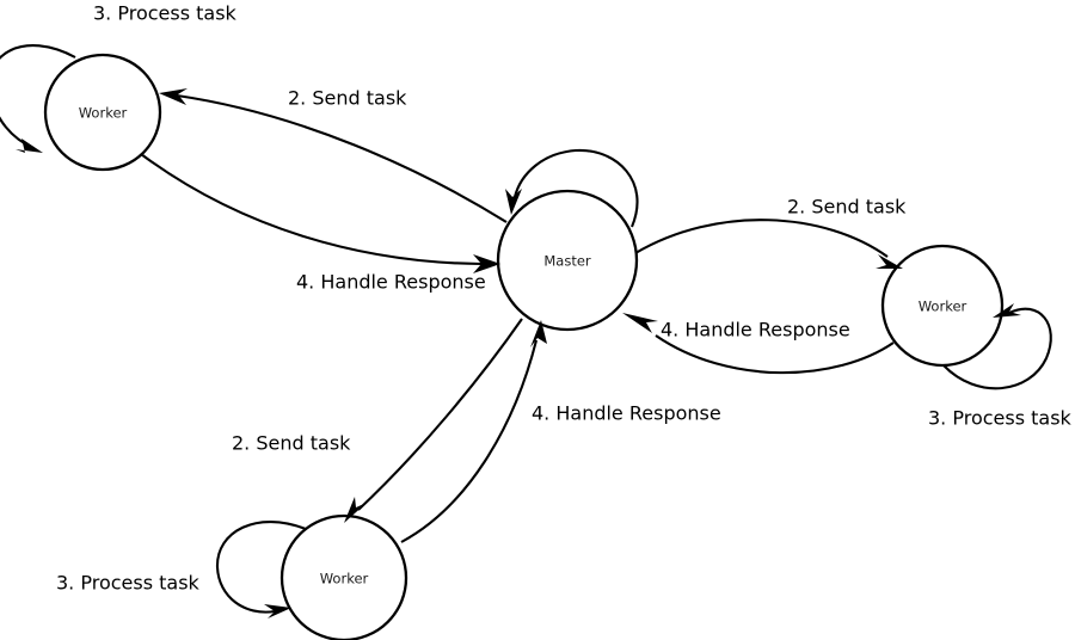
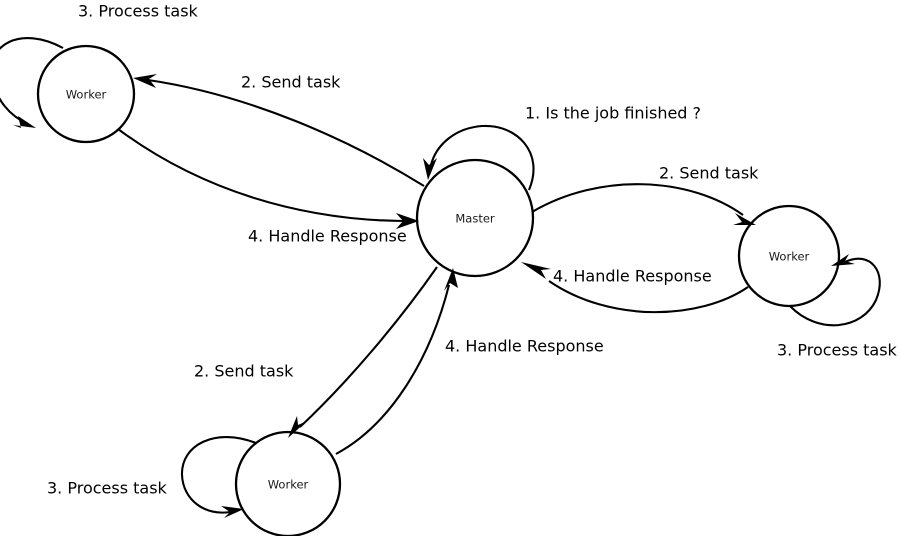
  Worker
  Master
  Worker
  Worker
  3. Process task
  2. Send task
+ 1. Is the job finished ?
  2. Send task
  4. Handle Response
  4. Handle Response
  4. Handle Response
  3. Process task
  2. Send task
  3. Process task
